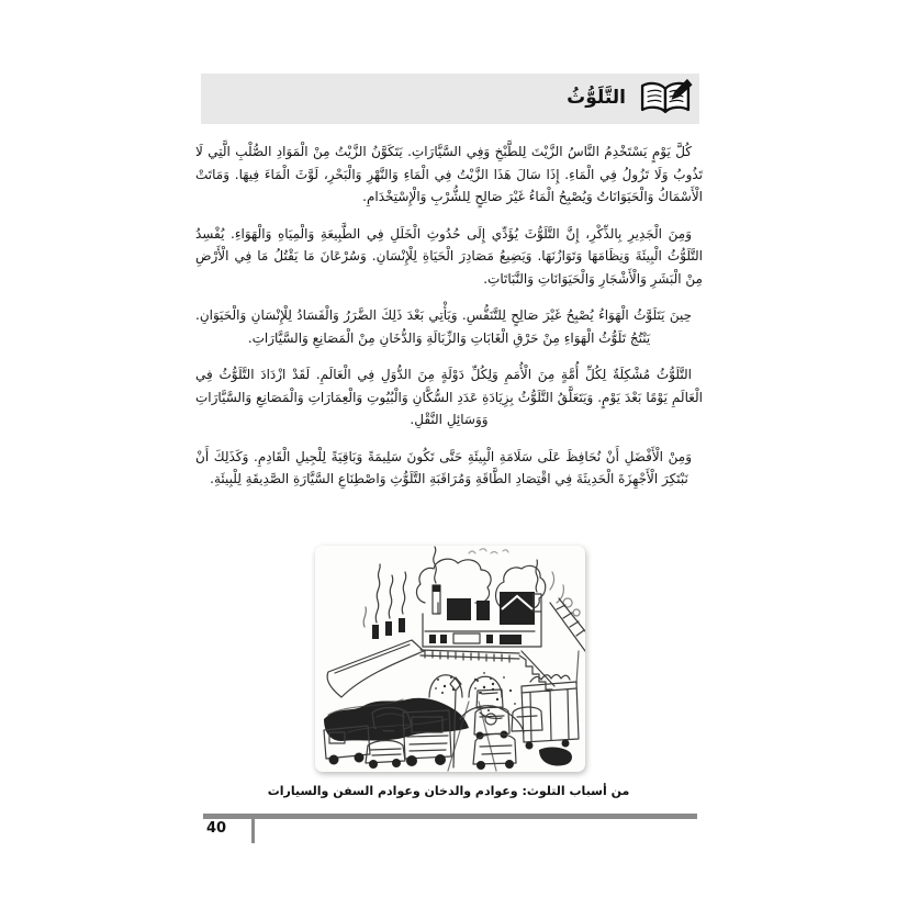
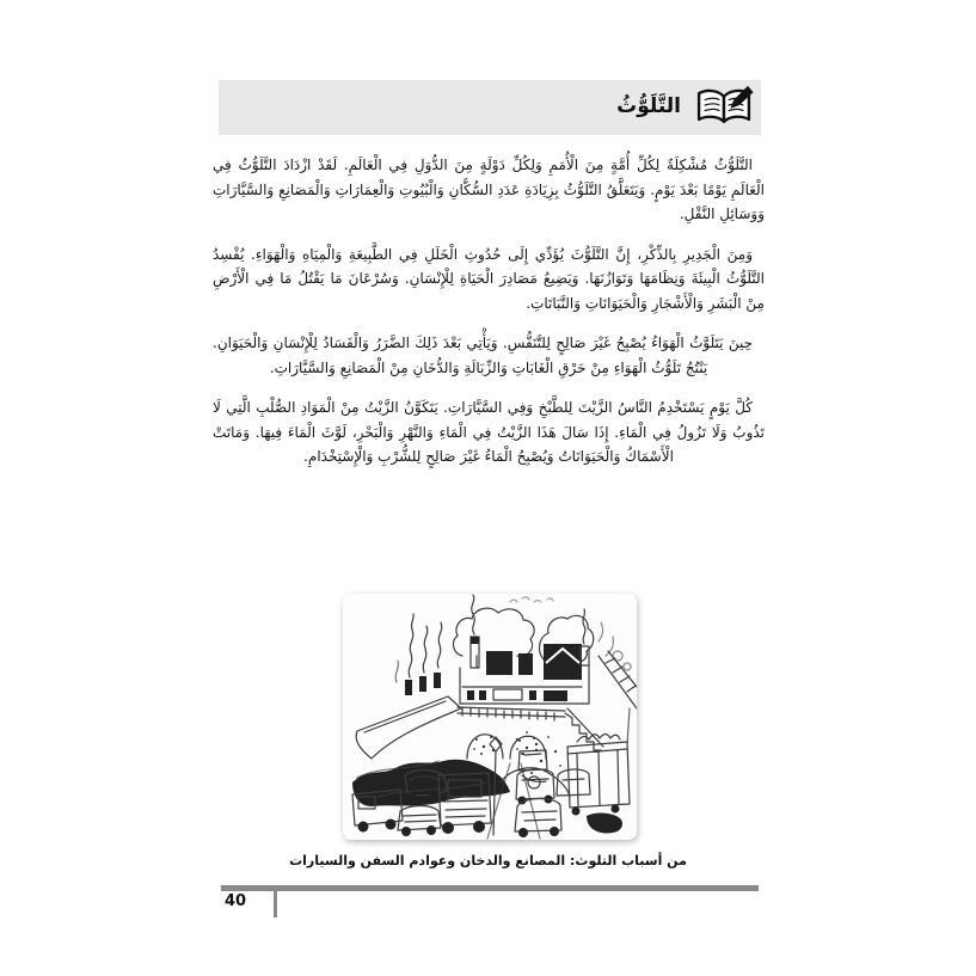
  التَّلَوُّثُ
- كُلَّ يَوْمٍ يَسْتَخْدِمُ النَّاسُ الزَّيْتَ لِلطَّبْخِ وَفِي السَّيَّارَاتِ. يَتَكَوَّنُ الزَّيْتُ مِنْ الْمَوَادِ الصُّلْبِ الَّتِي لَا تَذُوبُ وَلَا تَزُولُ فِي الْمَاءِ. إِذَا سَالَ هَذَا الزَّيْتُ فِي الْمَاءِ وَالنَّهْرِ وَالْبَحْرِ، لَوَّثَ الْمَاءَ فِيهَا. وَمَاتَتْ الْأَسْمَاكُ وَالْحَيَوَانَاتُ وَيُصْبِحُ الْمَاءُ غَيْرَ صَالِحٍ لِلشُّرْبِ وَالْإِسْتِخْدَامِ.
+ التَّلَوُّثُ مُشْكِلَةٌ لِكُلِّ أُمَّةٍ مِنَ الْأُمَمِ وَلِكُلِّ دَوْلَةٍ مِنَ الدُّوَلِ فِي الْعَالَمِ. لَقَدْ ازْدَادَ التَّلَوُّثُ فِي الْعَالَمِ يَوْمًا بَعْدَ يَوْمٍ. وَيَتَعَلَّقُ التَّلَوُّثُ بِزِيَادَةِ عَدَدِ السُّكَّانِ وَالْبُيُوتِ وَالْعِمَارَاتِ وَالْمَصَانِعِ وَالسَّيَّارَاتِ وَوَسَائِلِ النَّقْلِ.
  وَمِنَ الْجَدِيرِ بِالذِّكْرِ، إِنَّ التَّلَوُّثَ يُؤَدِّي إِلَى حُدُوثِ الْخَلَلِ فِي الطَّبِيعَةِ وَالْمِيَاهِ وَالْهَوَاءِ. يُفْسِدُ التَّلَوُّثُ الْبِيئَةَ وَنِظَامَهَا وَتَوَازُنَهَا. وَيَضِيعُ مَصَادِرَ الْحَيَاةِ لِلْإِنْسَانِ. وَسُرْعَانَ مَا يَقْتُلُ مَا فِي الْأَرْضِ مِنْ الْبَشَرِ وَالْأَشْجَارِ وَالْحَيَوَانَاتِ وَالنَّبَاتَاتِ.
  حِينَ يَتَلَوَّثُ الْهَوَاءُ يُصْبِحُ غَيْرَ صَالِحٍ لِلتَّنَفُّسِ. وَيَأْتِي بَعْدَ ذَلِكَ الضَّرَرُ وَالْفَسَادُ لِلْإِنْسَانِ وَالْحَيَوَانِ. يَنْتُجُ تَلَوُّثُ الْهَوَاءِ مِنْ حَرْقِ الْغَابَاتِ وَالزِّبَالَةِ وَالدُّخَانِ مِنْ الْمَصَانِعِ وَالسَّيَّارَاتِ.
- التَّلَوُّثُ مُشْكِلَةٌ لِكُلِّ أُمَّةٍ مِنَ الْأُمَمِ وَلِكُلِّ دَوْلَةٍ مِنَ الدُّوَلِ فِي الْعَالَمِ. لَقَدْ ازْدَادَ التَّلَوُّثُ فِي الْعَالَمِ يَوْمًا بَعْدَ يَوْمٍ. وَيَتَعَلَّقُ التَّلَوُّثُ بِزِيَادَةِ عَدَدِ السُّكَّانِ وَالْبُيُوتِ وَالْعِمَارَاتِ وَالْمَصَانِعِ وَالسَّيَّارَاتِ وَوَسَائِلِ النَّقْلِ.
+ كُلَّ يَوْمٍ يَسْتَخْدِمُ النَّاسُ الزَّيْتَ لِلطَّبْخِ وَفِي السَّيَّارَاتِ. يَتَكَوَّنُ الزَّيْتُ مِنْ الْمَوَادِ الصُّلْبِ الَّتِي لَا تَذُوبُ وَلَا تَزُولُ فِي الْمَاءِ. إِذَا سَالَ هَذَا الزَّيْتُ فِي الْمَاءِ وَالنَّهْرِ وَالْبَحْرِ، لَوَّثَ الْمَاءَ فِيهَا. وَمَاتَتْ الْأَسْمَاكُ وَالْحَيَوَانَاتُ وَيُصْبِحُ الْمَاءُ غَيْرَ صَالِحٍ لِلشُّرْبِ وَالْإِسْتِخْدَامِ.
- وَمِنْ الْأَفْضَلِ أَنْ نُحَافِظَ عَلَى سَلَامَةِ الْبِيئَةِ حَتَّى تَكُونَ سَلِيمَةً وَبَاقِيَةً لِلْجِيلِ الْقَادِمِ. وَكَذَلِكَ أَنْ نَبْتَكِرَ الْأَجْهِزَةَ الْحَدِيثَةَ فِي اقْتِصَادِ الطَّاقَةِ وَمُرَاقَبَةِ التَّلَوُّثِ وَاصْطِنَاعِ السَّيَّارَةِ الصَّدِيقَةِ لِلْبِيئَةِ.
- من أسباب التلوث: وعوادم والدخان وعوادم السفن والسيارات
+ من أسباب التلوث: المصانع والدخان وعوادم السفن والسيارات
  40
